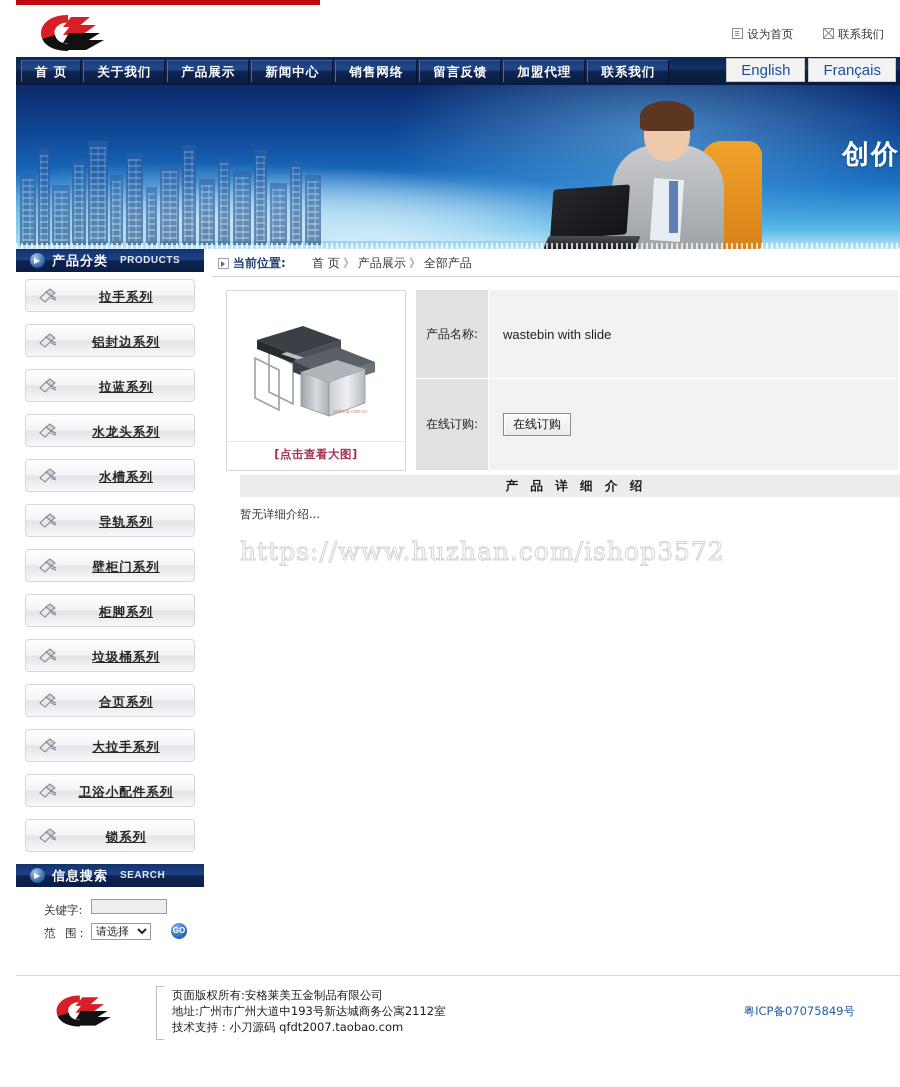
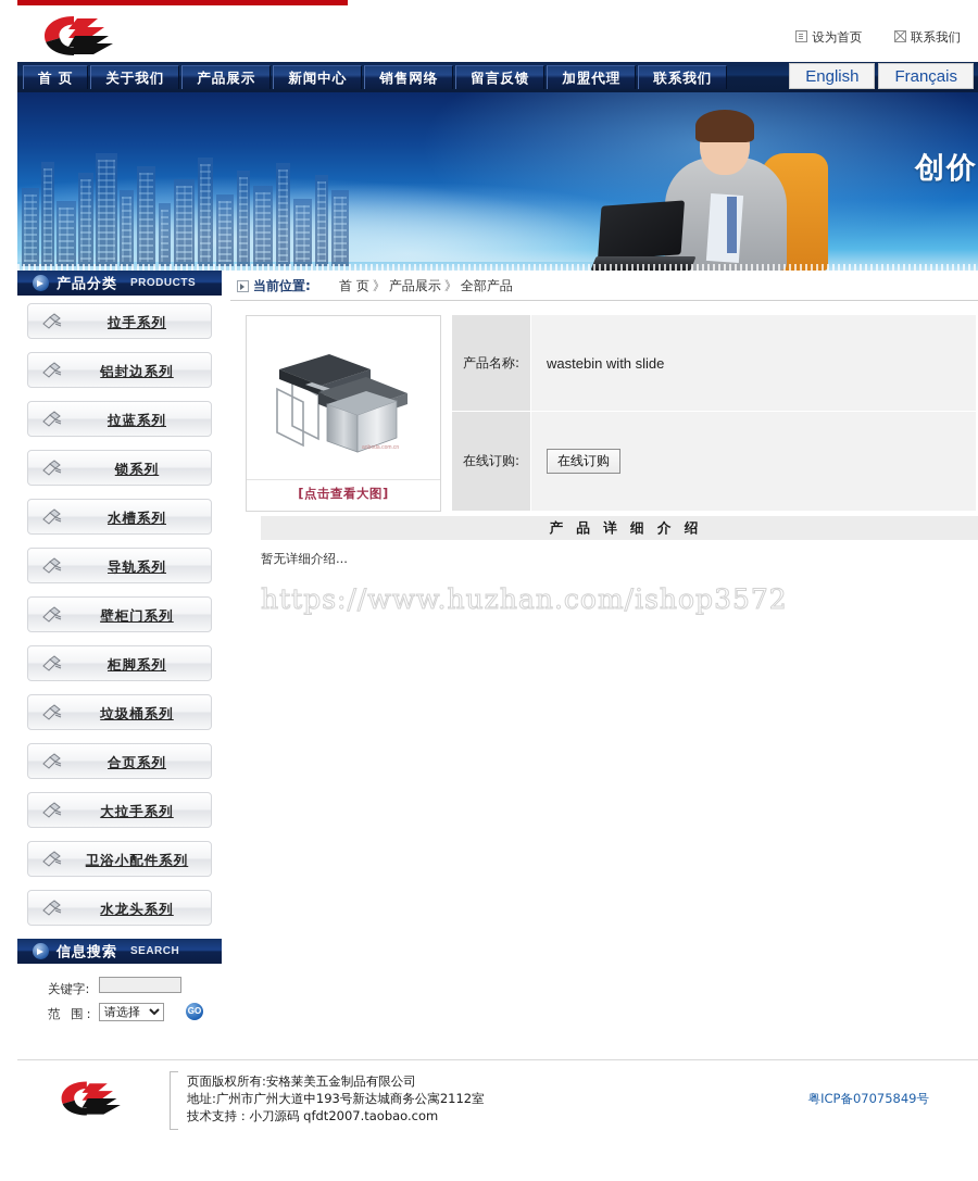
  设为首页 联系我们
  首 页 关于我们 产品展示 新闻中心 销售网络 留言反馈 加盟代理 联系我们
  English Français
  创价
  产品分类
  PRODUCTS
  拉手系列
  铝封边系列
  拉蓝系列
- 水龙头系列
+ 锁系列
  水槽系列
  导轨系列
  壁柜门系列
  柜脚系列
  垃圾桶系列
  合页系列
  大拉手系列
  卫浴小配件系列
- 锁系列
+ 水龙头系列
  信息搜索
  SEARCH
  关键字:
  范 围:
  请选择
  GO
  当前位置:
  首 页 》 产品展示 》 全部产品
  [点击查看大图]
  产品名称:
  wastebin with slide
  在线订购:
  在线订购
  产 品 详 细 介 绍
  暂无详细介绍...
  https://www.huzhan.com/ishop3572
  页面版权所有:安格莱美五金制品有限公司
  地址:广州市广州大道中193号新达城商务公寓2112室
  技术支持：小刀源码 qfdt2007.taobao.com
  粤ICP备07075849号
